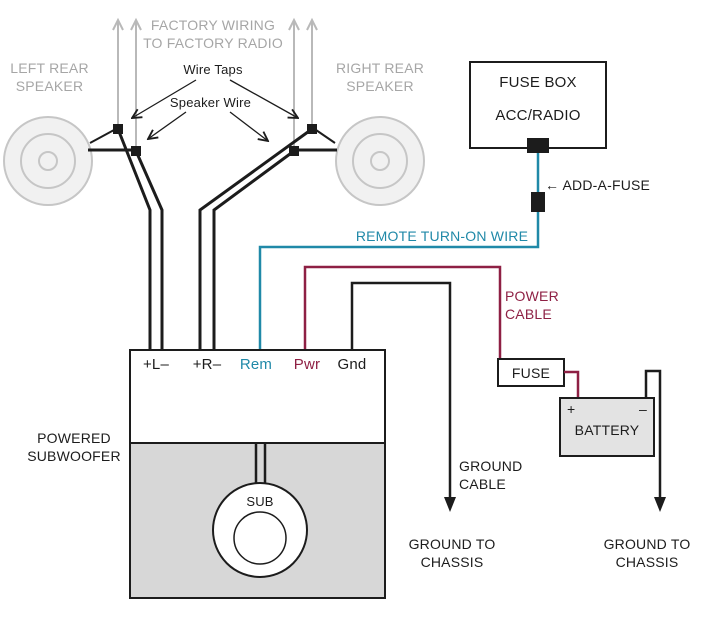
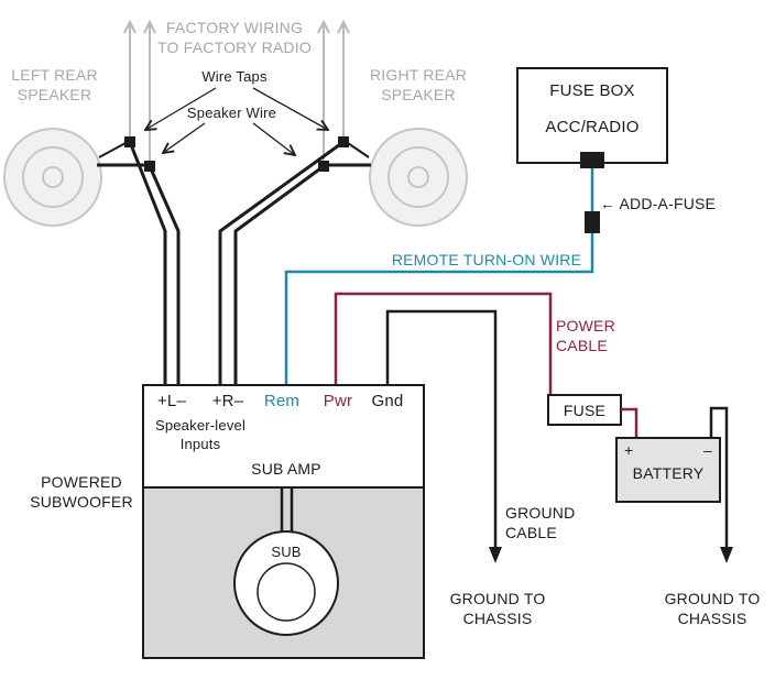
  FACTORY WIRING
  TO FACTORY RADIO
  LEFT REAR
  SPEAKER
  RIGHT REAR
  SPEAKER
  Wire Taps
  Speaker Wire
  FUSE BOX
  ACC/RADIO
  ← ADD-A-FUSE
  REMOTE TURN-ON WIRE
  POWER
  CABLE
  +L–
  +R–
  Rem
  Pwr
  Gnd
+ Speaker-level
+ Inputs
+ SUB AMP
  POWERED
  SUBWOOFER
  SUB
  FUSE
  BATTERY
  +
  –
  GROUND
  CABLE
  GROUND TO
  CHASSIS
  GROUND TO
  CHASSIS
